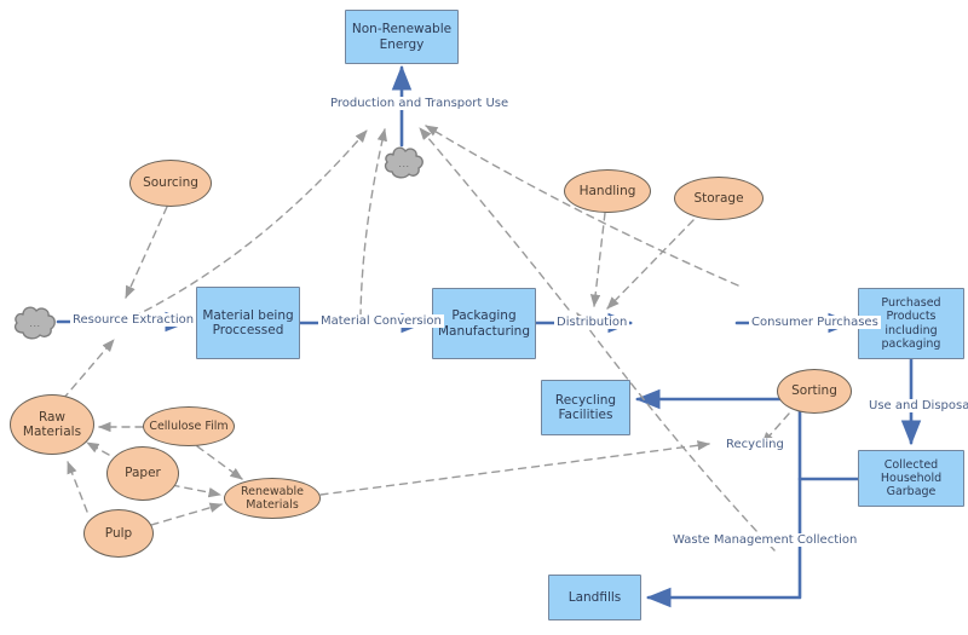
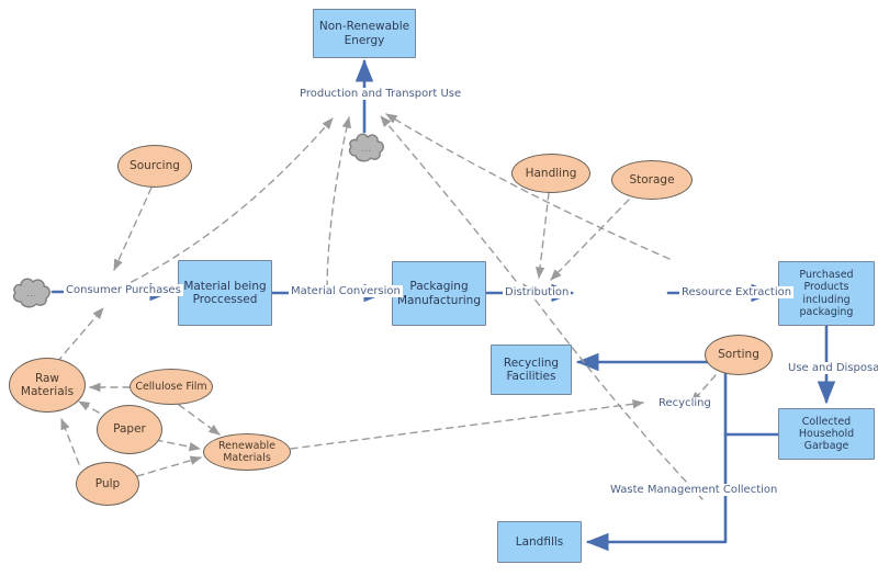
  ...
  ...
  Non-Renewable
  Energy
  Material being
  Proccessed
  Packaging
  Manufacturing
  Purchased Products
  including packaging
  Recycling
  Facilities
  Collected
  Household Garbage
  Landfills
  Sourcing
  Handling
  Storage
  Raw
  Materials
  Cellulose Film
  Paper
  Pulp
  Renewable
  Materials
  Sorting
  Production and Transport Use
- Resource Extraction
+ Consumer Purchases
  Material Conversion
  Distribution
- Consumer Purchases
+ Resource Extraction
  Use and Disposa
  Recycling
  Waste Management Collection
